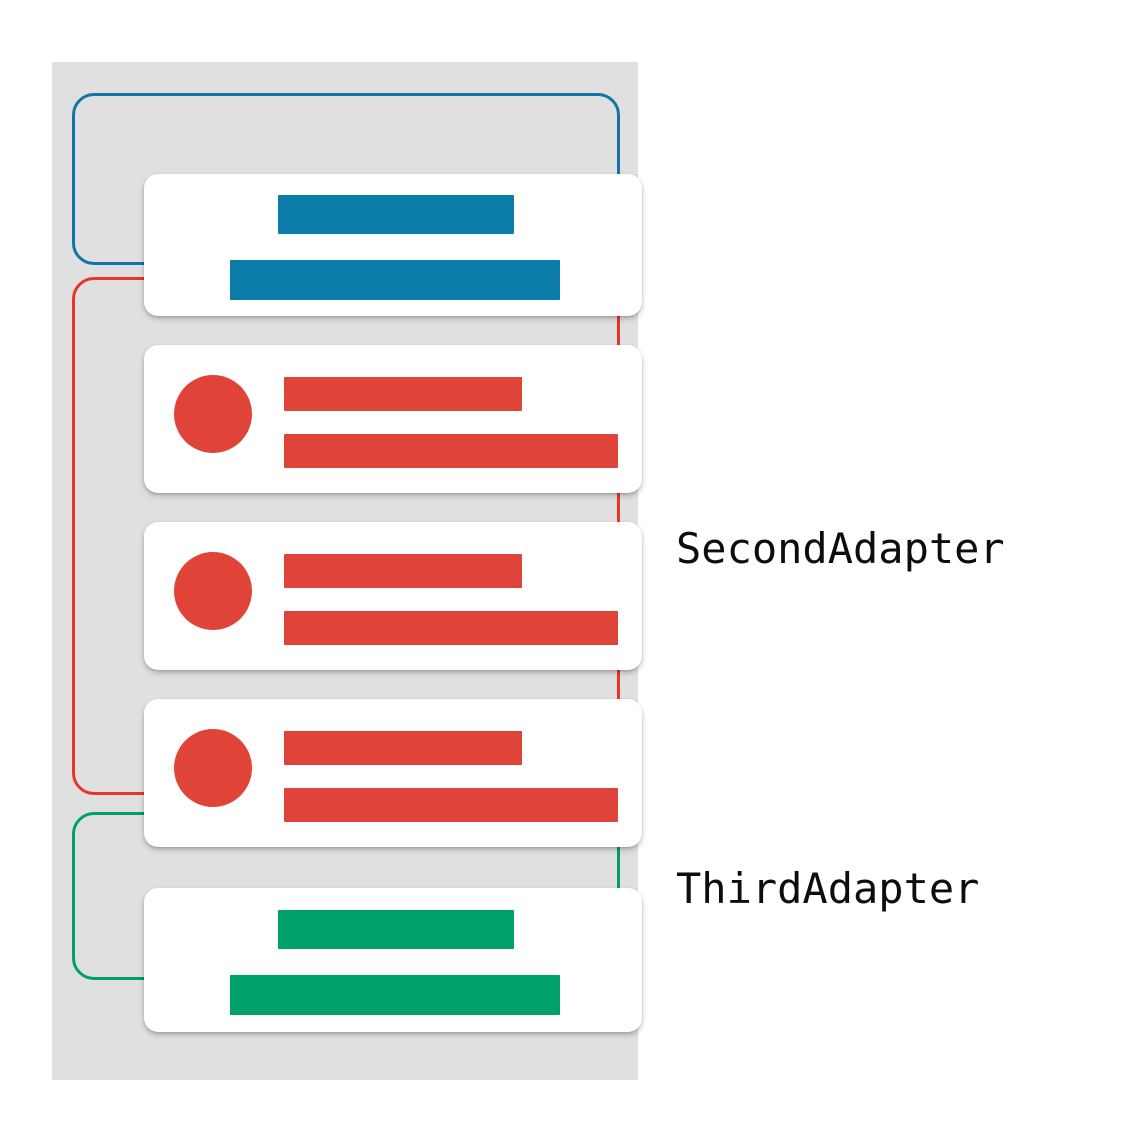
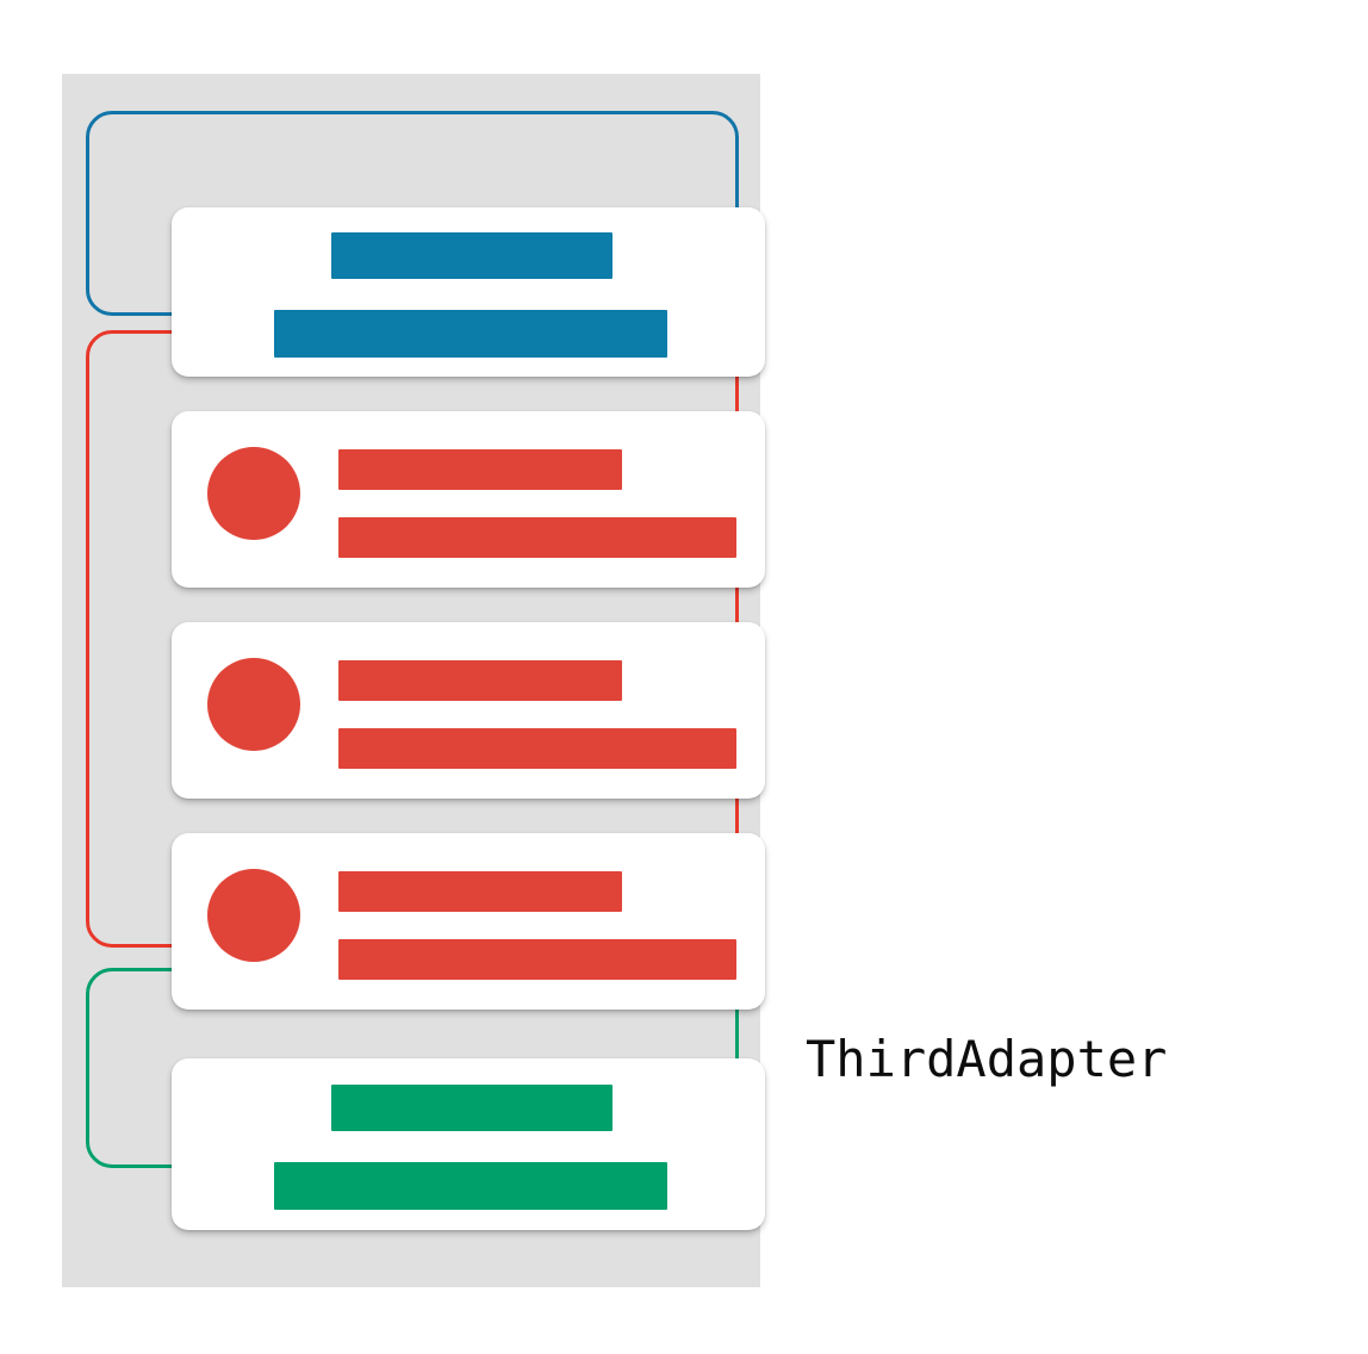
- SecondAdapter
  ThirdAdapter
